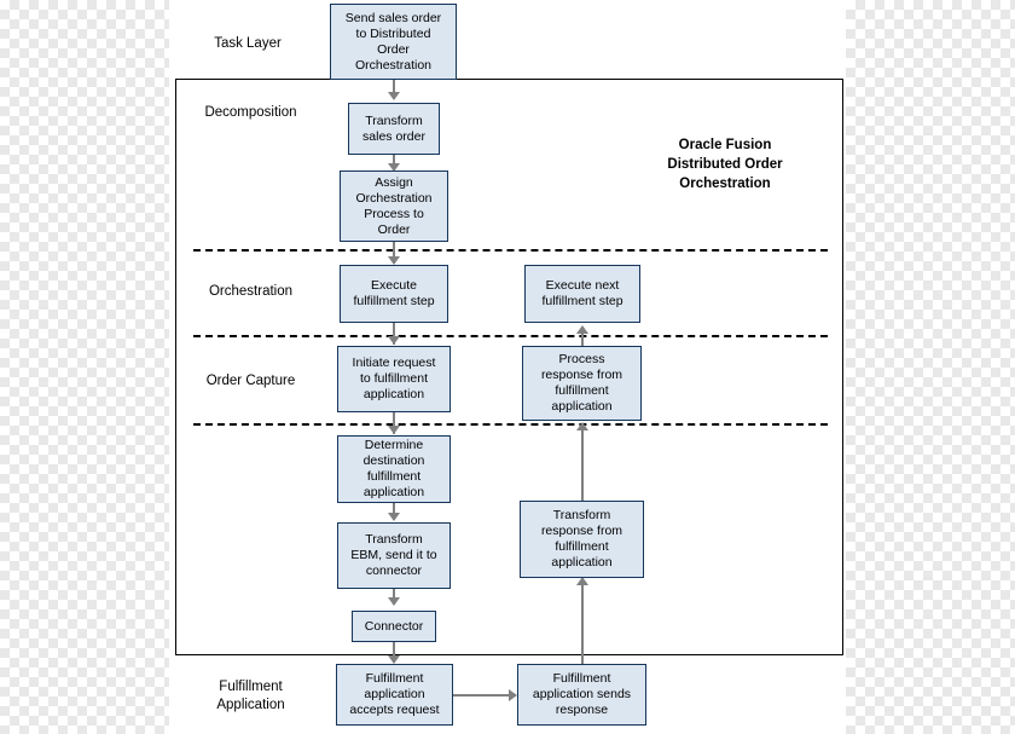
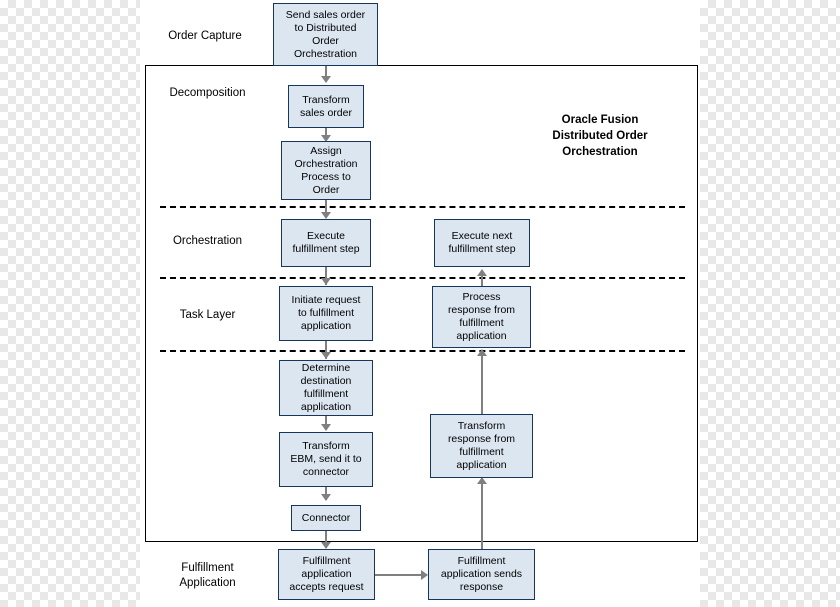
- Task Layer
+ Order Capture
  Decomposition
  Orchestration
- Order Capture
+ Task Layer
  Fulfillment
  Application
  Oracle Fusion
  Distributed Order
  Orchestration
  Send sales order
  to Distributed
  Order
  Orchestration
  Transform
  sales order
  Assign
  Orchestration
  Process to
  Order
  Execute
  fulfillment step
  Execute next
  fulfillment step
  Initiate request
  to fulfillment
  application
  Process
  response from
  fulfillment
  application
  Determine
  destination
  fulfillment
  application
  Transform
  EBM, send it to
  connector
  Transform
  response from
  fulfillment
  application
  Connector
  Fulfillment
  application
  accepts request
  Fulfillment
  application sends
  response
